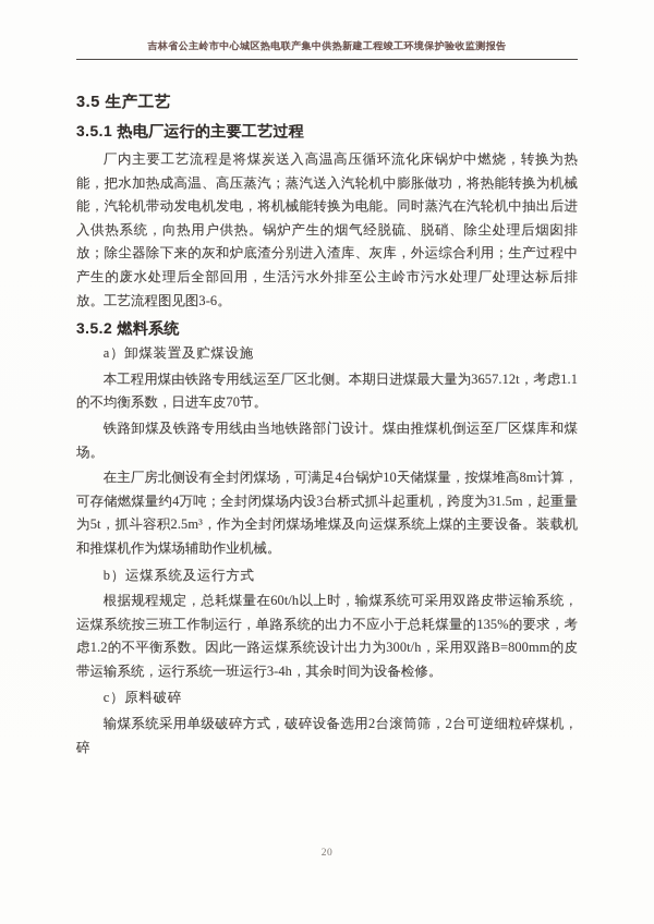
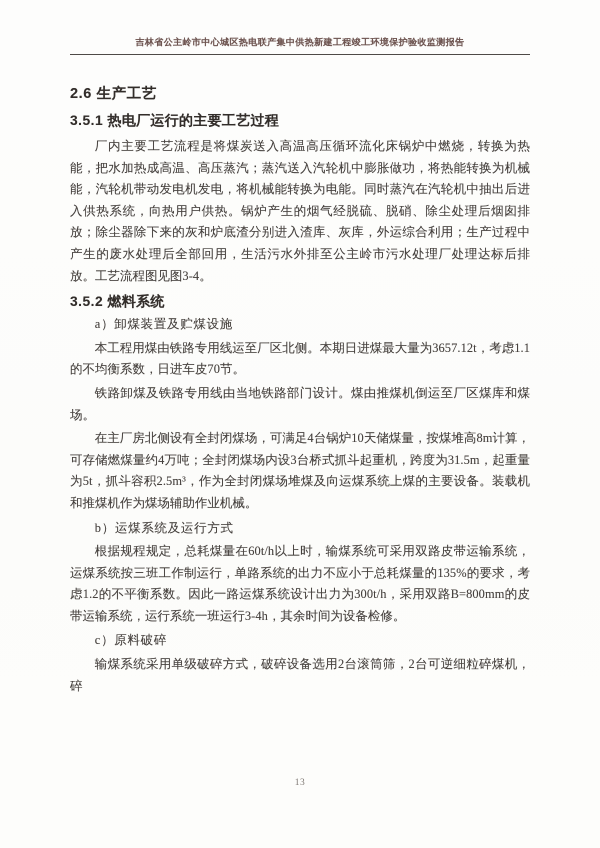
  吉林省公主岭市中心城区热电联产集中供热新建工程竣工环境保护验收监测报告
- 3.5 生产工艺
+ 2.6 生产工艺
  3.5.1 热电厂运行的主要工艺过程
- 厂内主要工艺流程是将煤炭送入高温高压循环流化床锅炉中燃烧，转换为热能，把水加热成高温、高压蒸汽；蒸汽送入汽轮机中膨胀做功，将热能转换为机械能，汽轮机带动发电机发电，将机械能转换为电能。同时蒸汽在汽轮机中抽出后进入供热系统，向热用户供热。锅炉产生的烟气经脱硫、脱硝、除尘处理后烟囱排放；除尘器除下来的灰和炉底渣分别进入渣库、灰库，外运综合利用；生产过程中产生的废水处理后全部回用，生活污水外排至公主岭市污水处理厂处理达标后排放。工艺流程图见图3-6。
+ 厂内主要工艺流程是将煤炭送入高温高压循环流化床锅炉中燃烧，转换为热能，把水加热成高温、高压蒸汽；蒸汽送入汽轮机中膨胀做功，将热能转换为机械能，汽轮机带动发电机发电，将机械能转换为电能。同时蒸汽在汽轮机中抽出后进入供热系统，向热用户供热。锅炉产生的烟气经脱硫、脱硝、除尘处理后烟囱排放；除尘器除下来的灰和炉底渣分别进入渣库、灰库，外运综合利用；生产过程中产生的废水处理后全部回用，生活污水外排至公主岭市污水处理厂处理达标后排放。工艺流程图见图3-4。
  3.5.2 燃料系统
  a）卸煤装置及贮煤设施
  本工程用煤由铁路专用线运至厂区北侧。本期日进煤最大量为3657.12t，考虑1.1的不均衡系数，日进车皮70节。
  铁路卸煤及铁路专用线由当地铁路部门设计。煤由推煤机倒运至厂区煤库和煤场。
  在主厂房北侧设有全封闭煤场，可满足4台锅炉10天储煤量，按煤堆高8m计算，可存储燃煤量约4万吨；全封闭煤场内设3台桥式抓斗起重机，跨度为31.5m，起重量为5t，抓斗容积2.5m³，作为全封闭煤场堆煤及向运煤系统上煤的主要设备。装载机和推煤机作为煤场辅助作业机械。
  b）运煤系统及运行方式
  根据规程规定，总耗煤量在60t/h以上时，输煤系统可采用双路皮带运输系统，运煤系统按三班工作制运行，单路系统的出力不应小于总耗煤量的135%的要求，考虑1.2的不平衡系数。因此一路运煤系统设计出力为300t/h，采用双路B=800mm的皮带运输系统，运行系统一班运行3-4h，其余时间为设备检修。
  c）原料破碎
  输煤系统采用单级破碎方式，破碎设备选用2台滚筒筛，2台可逆细粒碎煤机，碎
- 20
+ 13
